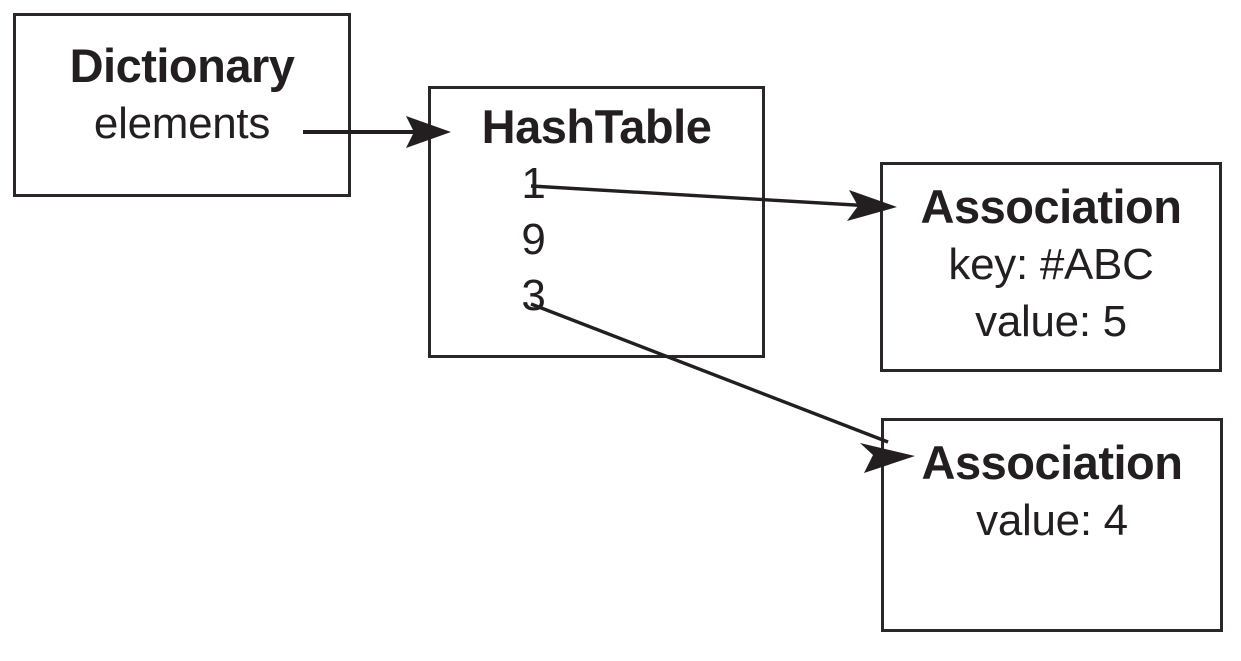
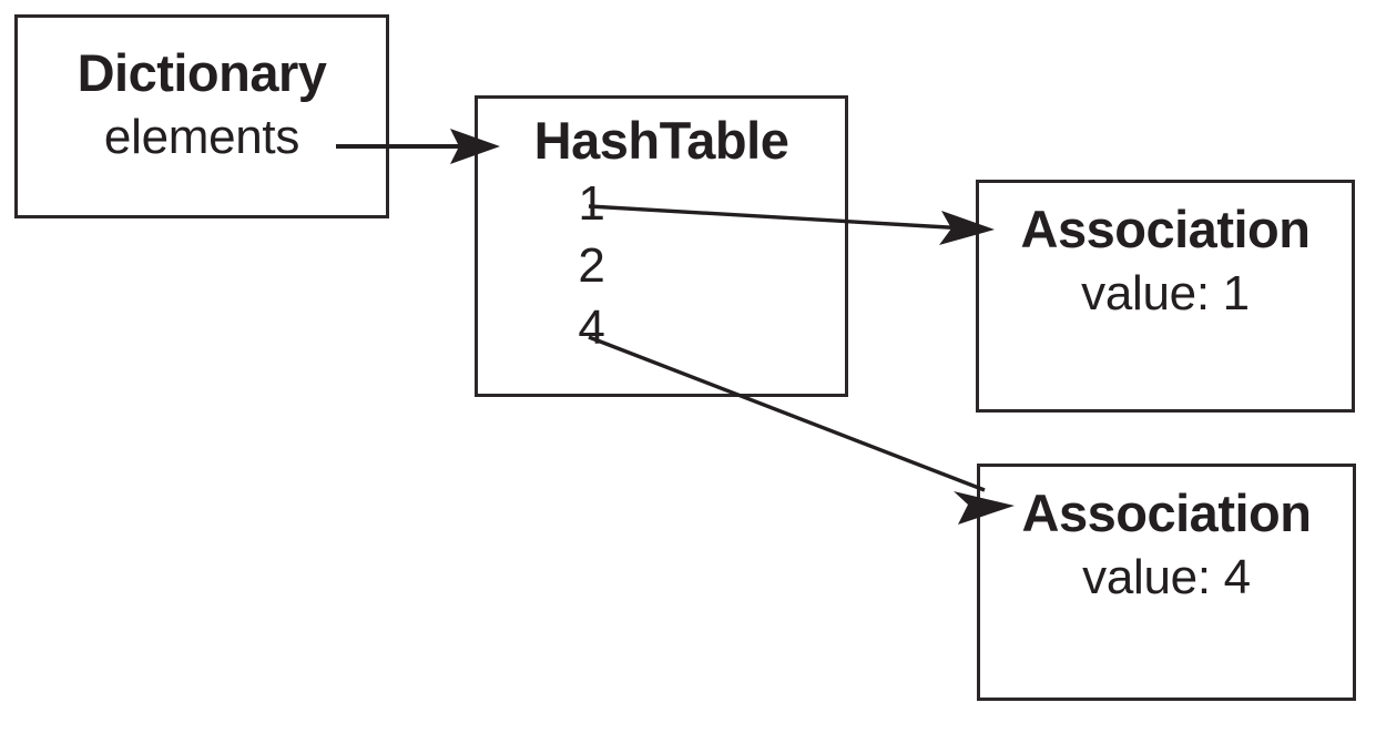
  Dictionary
  elements
  HashTable
  1
- 9
+ 2
- 3
+ 4
  Association
- key: #ABC
- value: 5
+ value: 1
  Association
  value: 4
